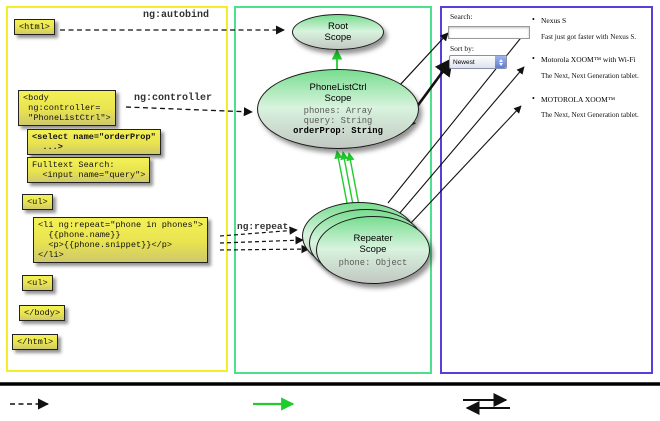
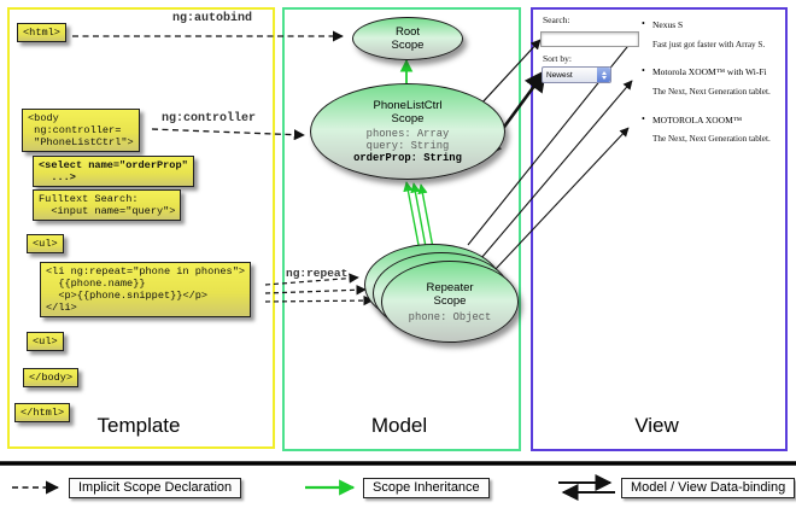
  <html>
  <body
  ng:controller=
  "PhoneListCtrl">
  <select name="orderProp"
  ...>
  Fulltext Search:
  <input name="query">
  <ul>
  <li ng:repeat="phone in phones">
  {{phone.name}}
  <p>{{phone.snippet}}</p>
  </li>
  <ul>
  </body>
  </html>
  ng:autobind
  ng:controller
  ng:repeat
  Root
  Scope
  PhoneListCtrl
  Scope
  phones: Array
  query: String
  orderProp: String
  Repeater
  Scope
  phone: Object
  Search:
  Sort by:
  •
  Nexus S
- Fast just got faster with Nexus S.
+ Fast just got faster with Array S.
  •
  Motorola XOOM™ with Wi-Fi
  The Next, Next Generation tablet.
  •
  MOTOROLA XOOM™
  The Next, Next Generation tablet.
+ Template
+ Model
+ View
+ Implicit Scope Declaration
+ Scope Inheritance
+ Model / View Data-binding
